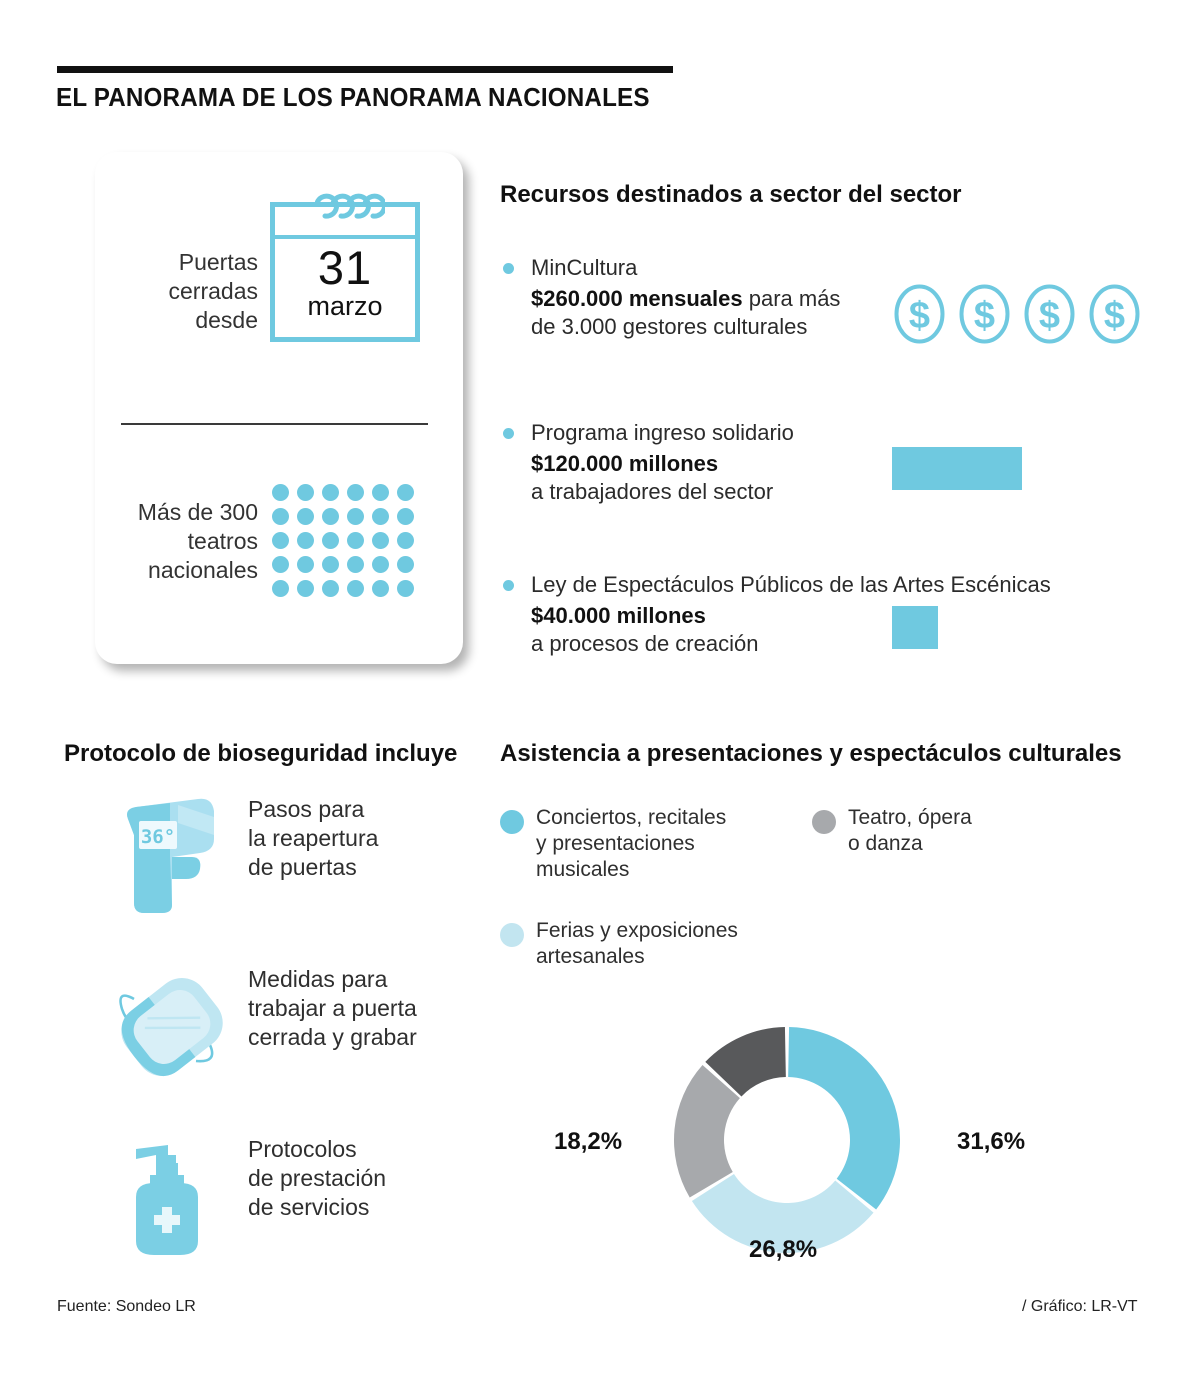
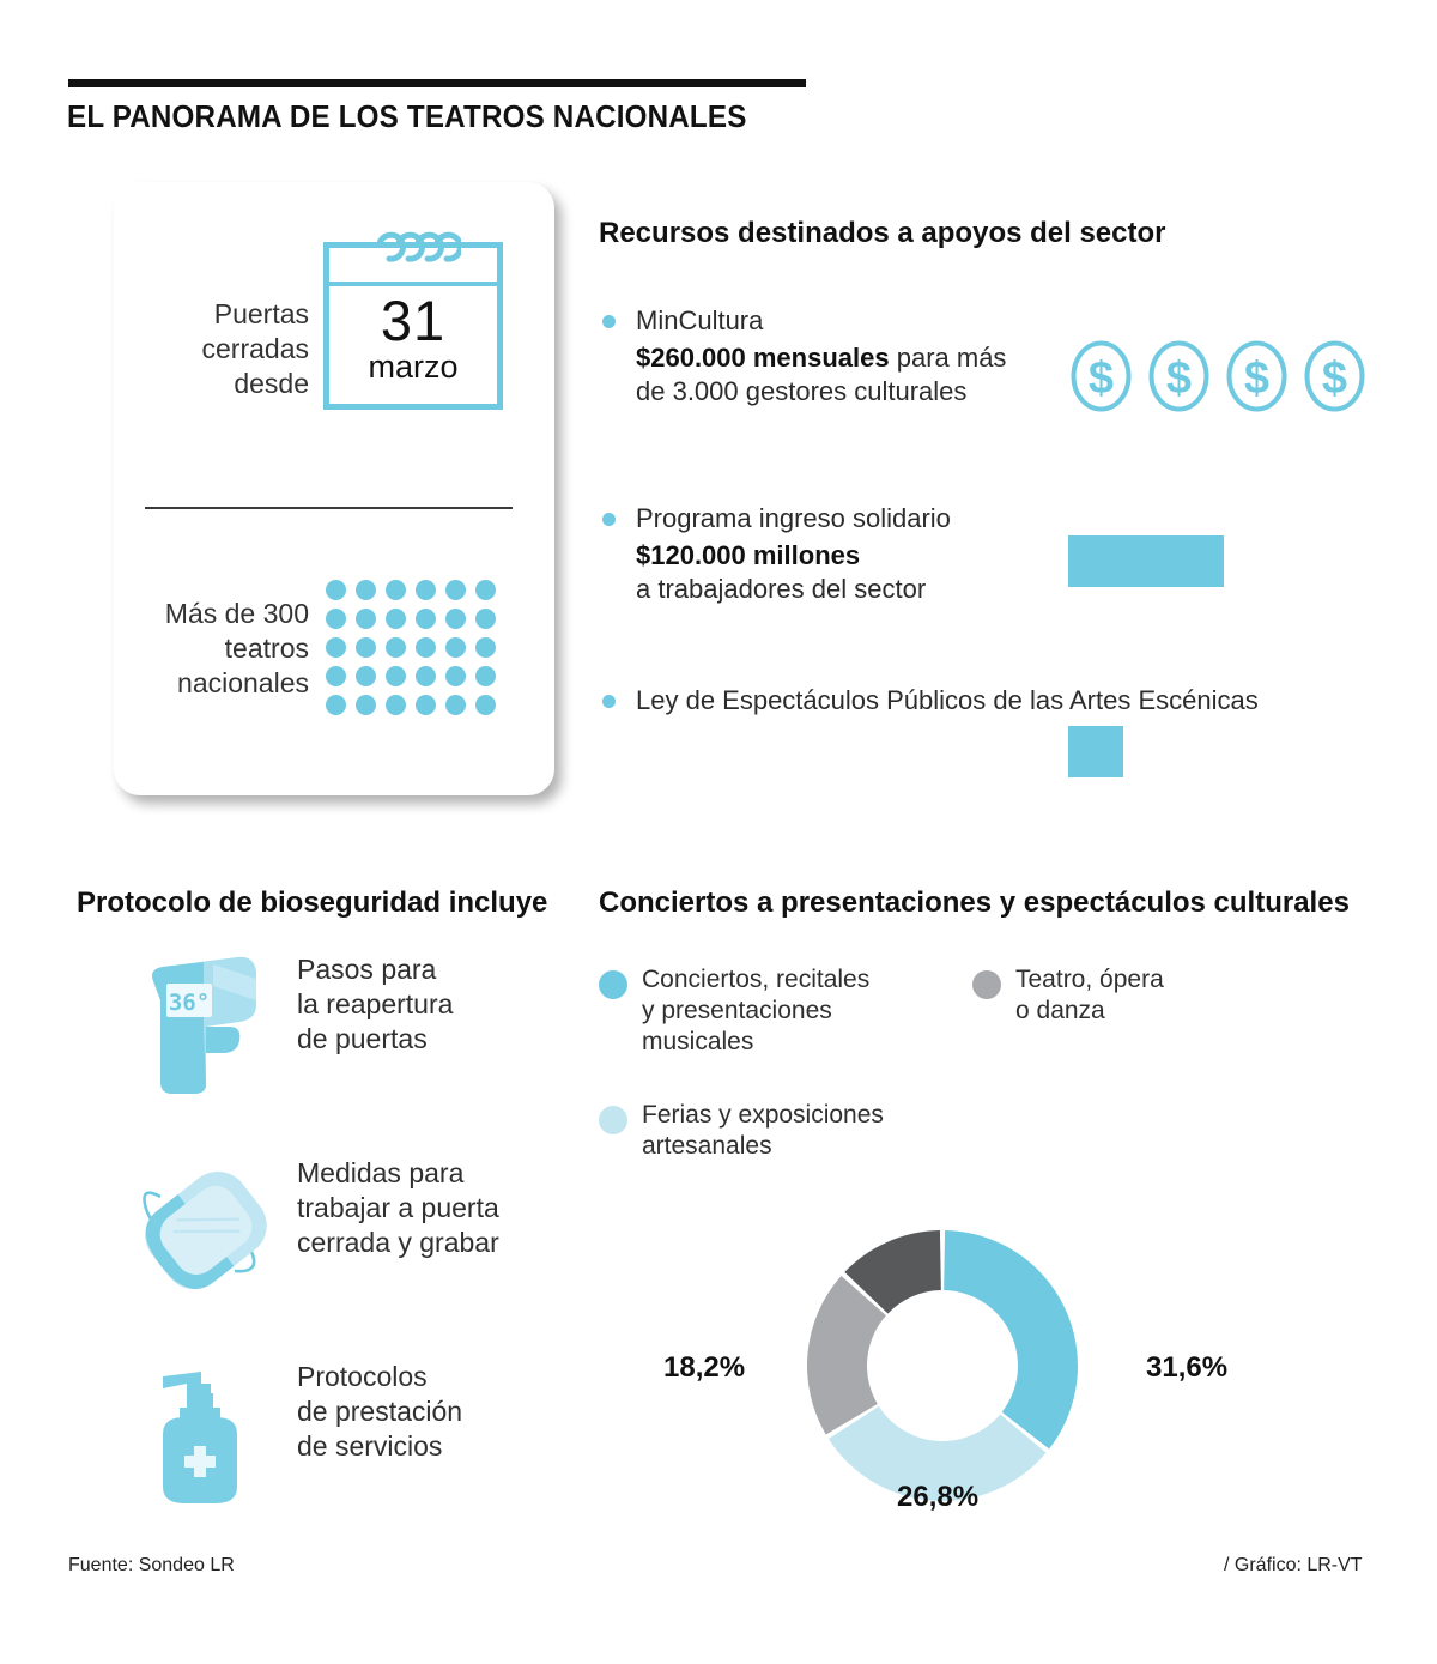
- EL PANORAMA DE LOS PANORAMA NACIONALES
+ EL PANORAMA DE LOS TEATROS NACIONALES
  Puertas
  cerradas
  desde
  31
  marzo
  Más de 300
  teatros
  nacionales
- Recursos destinados a sector del sector
+ Recursos destinados a apoyos del sector
  MinCultura
  $260.000 mensuales para más
  de 3.000 gestores culturales
  $
  $
  $
  $
  Programa ingreso solidario
  $120.000 millones
  a trabajadores del sector
  Ley de Espectáculos Públicos de las Artes Escénicas
- $40.000 millones
- a procesos de creación
  Protocolo de bioseguridad incluye
  36°
  Pasos para
  la reapertura
  de puertas
  Medidas para
  trabajar a puerta
  cerrada y grabar
  Protocolos
  de prestación
  de servicios
- Asistencia a presentaciones y espectáculos culturales
+ Conciertos a presentaciones y espectáculos culturales
  Conciertos, recitales
  y presentaciones
  musicales
  Teatro, ópera
  o danza
  Ferias y exposiciones
  artesanales
  31,6%
  26,8%
  18,2%
  11,6%
  Fuente: Sondeo LR
  / Gráfico: LR-VT
